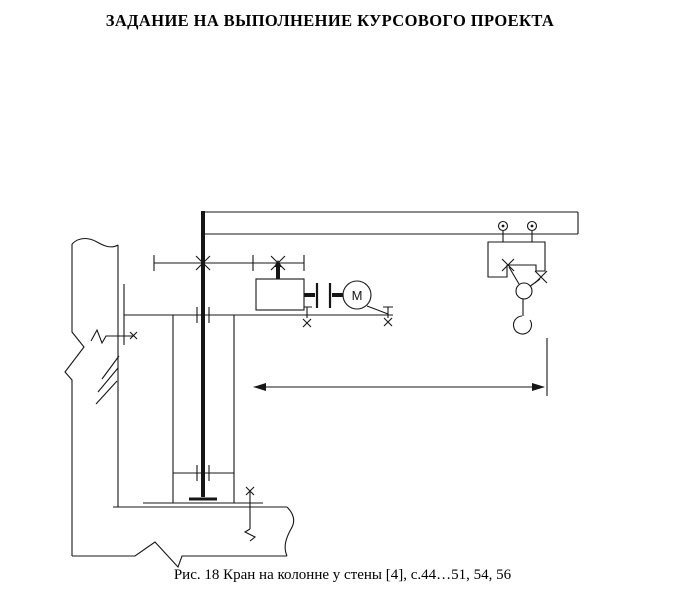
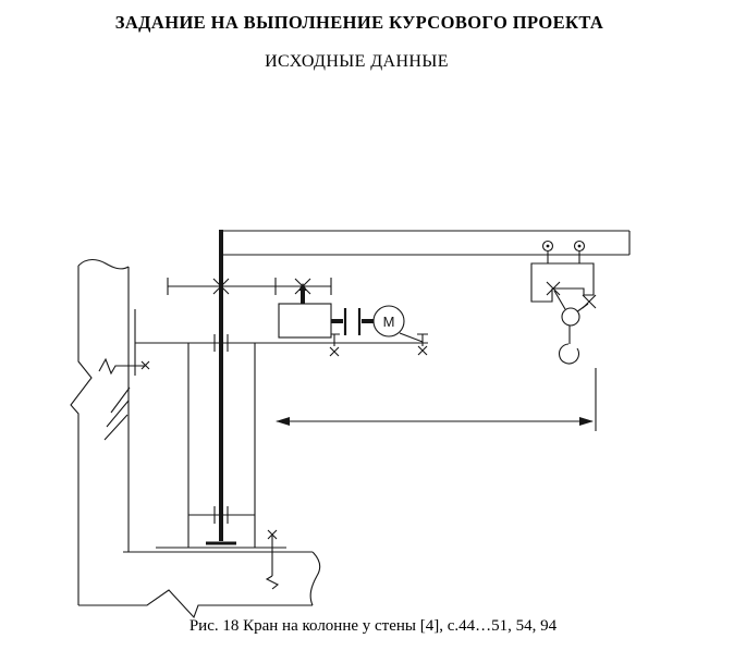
  ЗАДАНИЕ НА ВЫПОЛНЕНИЕ КУРСОВОГО ПРОЕКТА
+ ИСХОДНЫЕ ДАННЫЕ
  М
- Рис. 18 Кран на колонне у стены [4], с.44…51, 54, 56
+ Рис. 18 Кран на колонне у стены [4], с.44…51, 54, 94
